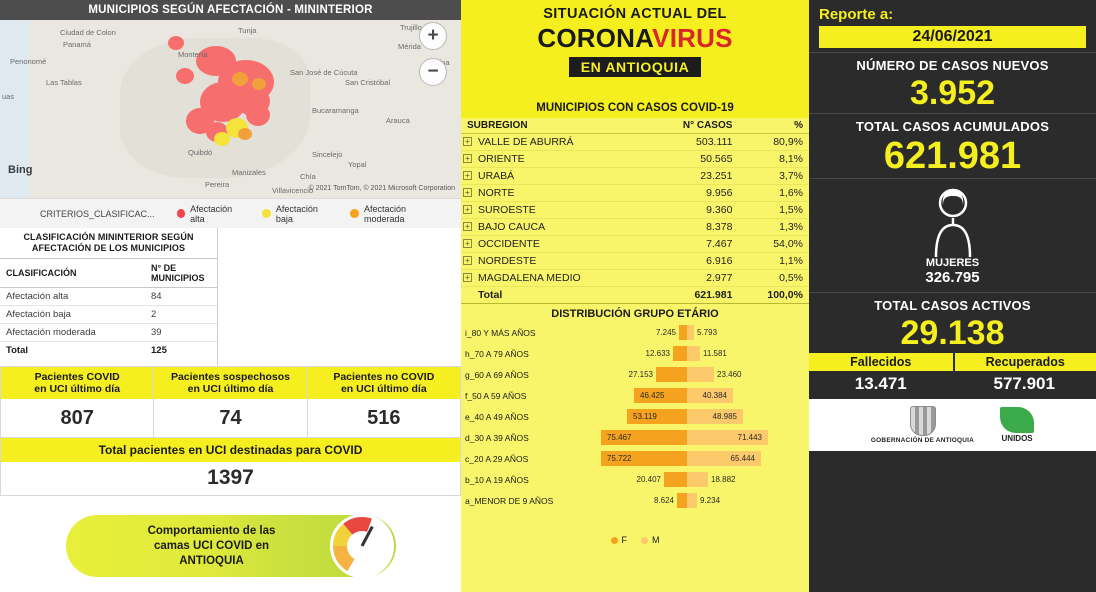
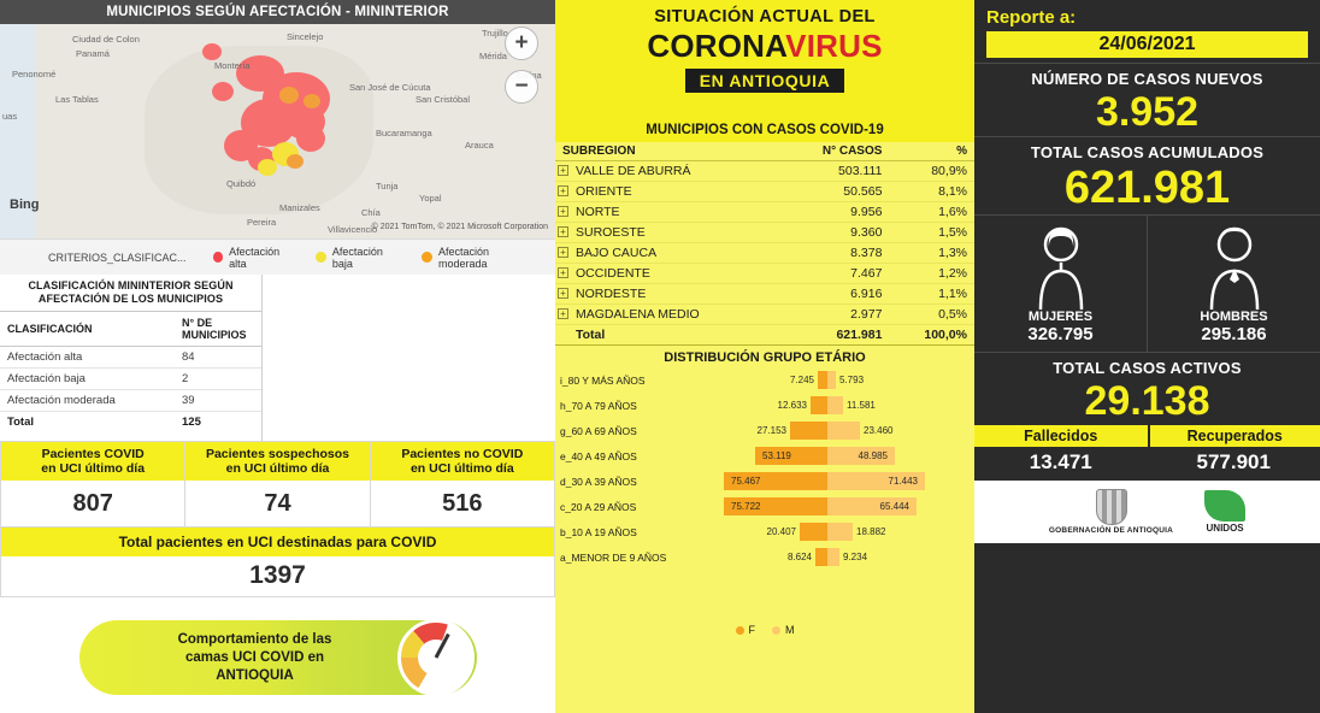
  MUNICIPIOS SEGÚN AFECTACIÓN - MININTERIOR
  Ciudad de Colon
  Panamá
  Penonomé
  Las Tablas
  uas
  Montería
- Tunja
+ Sincelejo
  Trujillo
  Mérida
  San José de Cúcuta
  San Cristóbal
  Bucaramanga
  Arauca
  Quibdó
- Sincelejo
+ Tunja
  Yopal
  Manizales
  Pereira
  Chía
  Villavicencio
  Bing
  +
  −
  CRITERIOS_CLASIFICAC...
  Afectación alta
  Afectación baja
  Afectación moderada
  CLASIFICACIÓN MININTERIOR SEGÚN
  AFECTACIÓN DE LOS MUNICIPIOS
  CLASIFICACIÓN	N° DE MUNICIPIOS
  Afectación alta	84
  Afectación baja	2
  Afectación moderada	39
  Total	125
  Pacientes COVID
  en UCI último día
  807
  Pacientes sospechosos
  en UCI último día
  74
  Pacientes no COVID
  en UCI último día
  516
  Total pacientes en UCI destinadas para COVID
  1397
  Comportamiento de las
  camas UCI COVID en
  ANTIOQUIA
  SITUACIÓN ACTUAL DEL
  CORONAVIRUS
  EN ANTIOQUIA
  MUNICIPIOS CON CASOS COVID-19
  SUBREGION	N° CASOS	%
  + VALLE DE ABURRÁ	503.111	80,9%
  + ORIENTE	50.565	8,1%
- + URABÁ	23.251	3,7%
  + NORTE	9.956	1,6%
  + SUROESTE	9.360	1,5%
  + BAJO CAUCA	8.378	1,3%
- + OCCIDENTE	7.467	54,0%
+ + OCCIDENTE	7.467	1,2%
  + NORDESTE	6.916	1,1%
  + MAGDALENA MEDIO	2.977	0,5%
  Total	621.981	100,0%
  DISTRIBUCIÓN GRUPO ETÁRIO
  i_80 Y MÁS AÑOS
  7.245
  5.793
  h_70 A 79 AÑOS
  12.633
  11.581
  g_60 A 69 AÑOS
  27.153
  23.460
- f_50 A 59 AÑOS
- 46.425
- 40.384
  e_40 A 49 AÑOS
  53.119
  48.985
  d_30 A 39 AÑOS
  75.467
  71.443
  c_20 A 29 AÑOS
  75.722
  65.444
  b_10 A 19 AÑOS
  20.407
  18.882
  a_MENOR DE 9 AÑOS
  8.624
  9.234
  F
  M
  Reporte a:
  24/06/2021
  NÚMERO DE CASOS NUEVOS
  3.952
  TOTAL CASOS ACUMULADOS
  621.981
  MUJERES
  326.795
+ HOMBRES
+ 295.186
  TOTAL CASOS ACTIVOS
  29.138
  Fallecidos
  13.471
  Recuperados
  577.901
  UNIDOS
